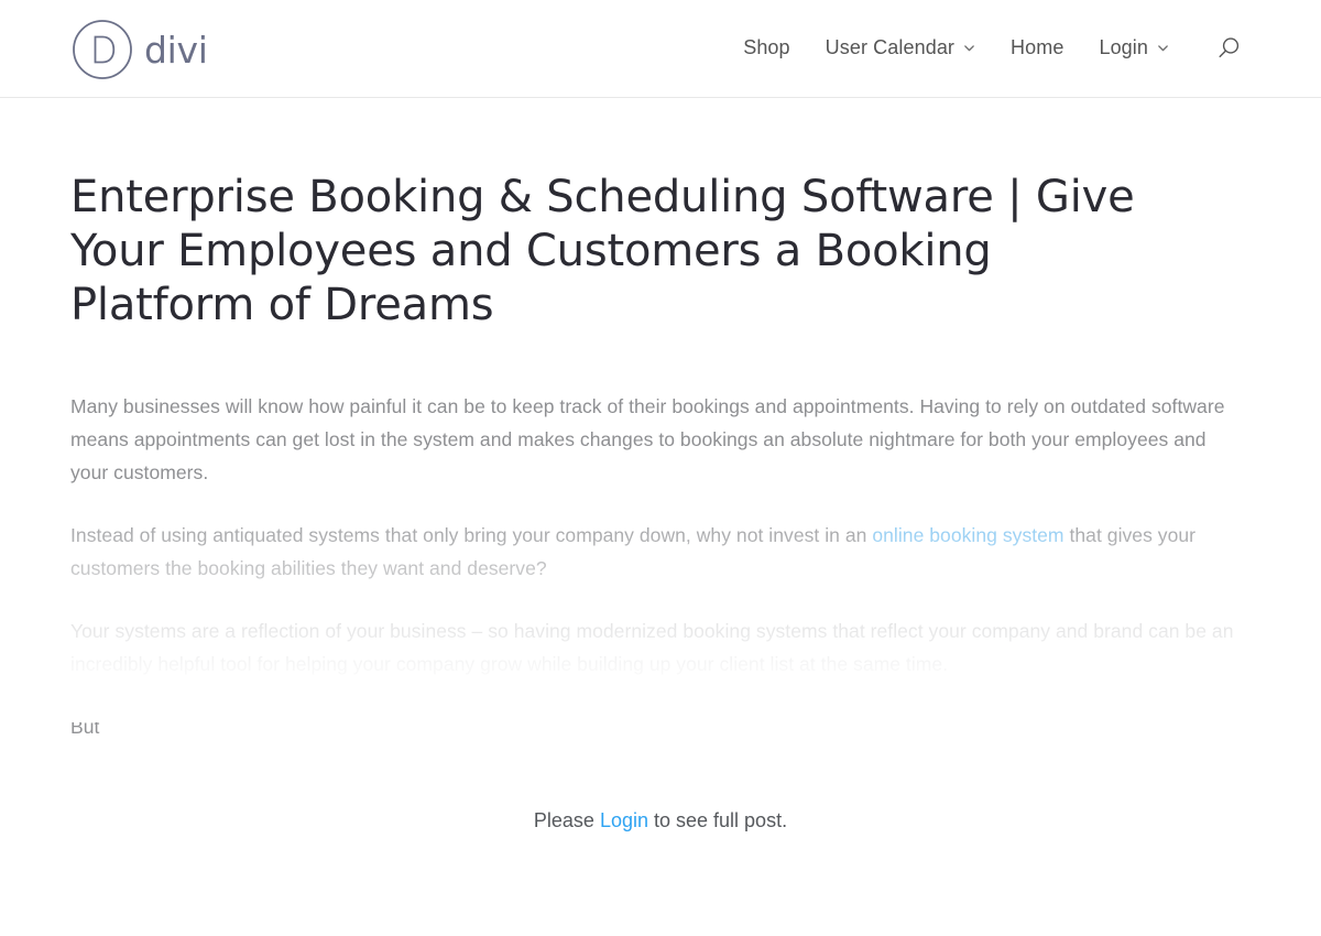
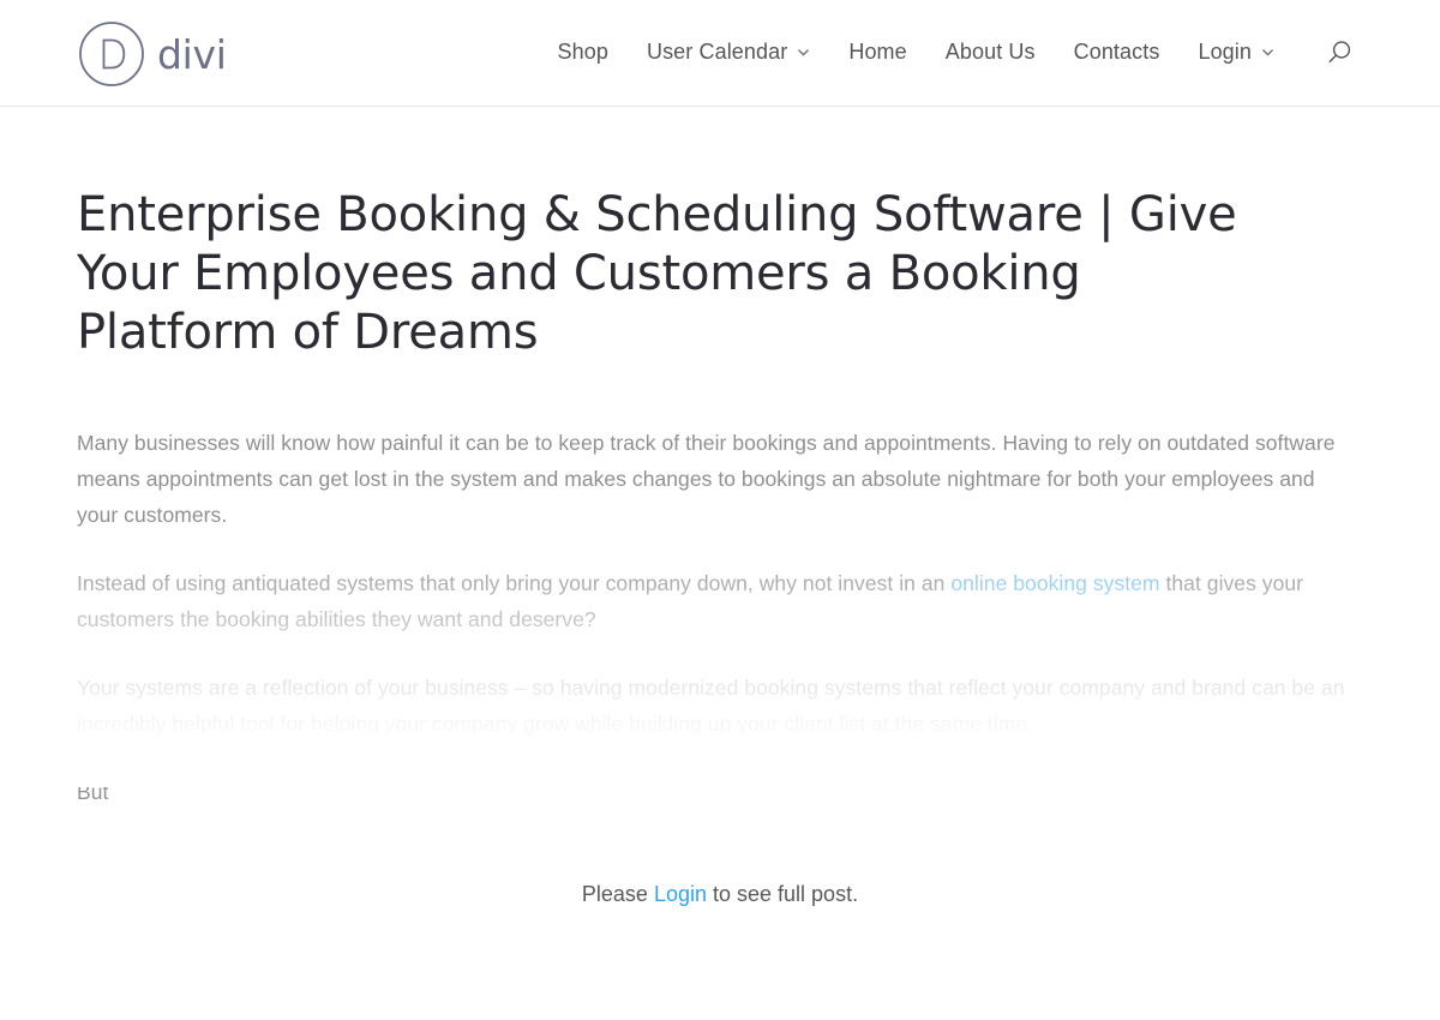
  divi
  Shop
  User Calendar
  Home
+ About Us
+ Contacts
  Login
  Enterprise Booking & Scheduling Software | Give Your Employees and Customers a Booking Platform of Dreams
  Many businesses will know how painful it can be to keep track of their bookings and appointments. Having to rely on outdated software means appointments can get lost in the system and makes changes to bookings an absolute nightmare for both your employees and your customers.
  But
  Please Login to see full post.
